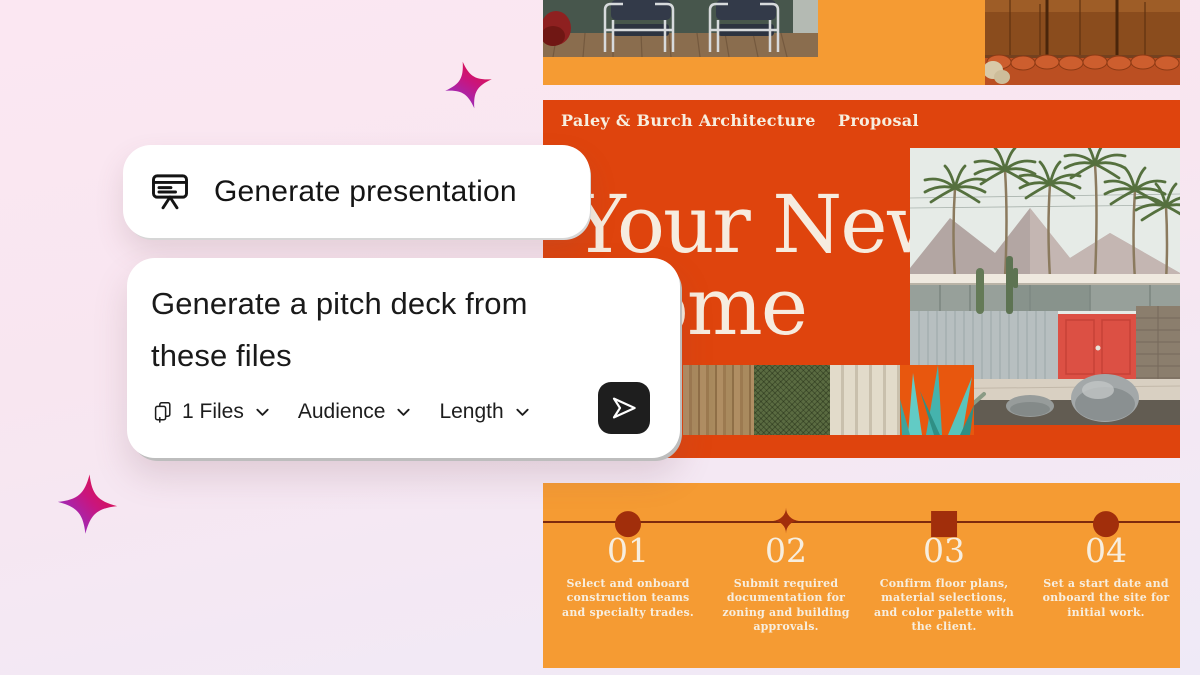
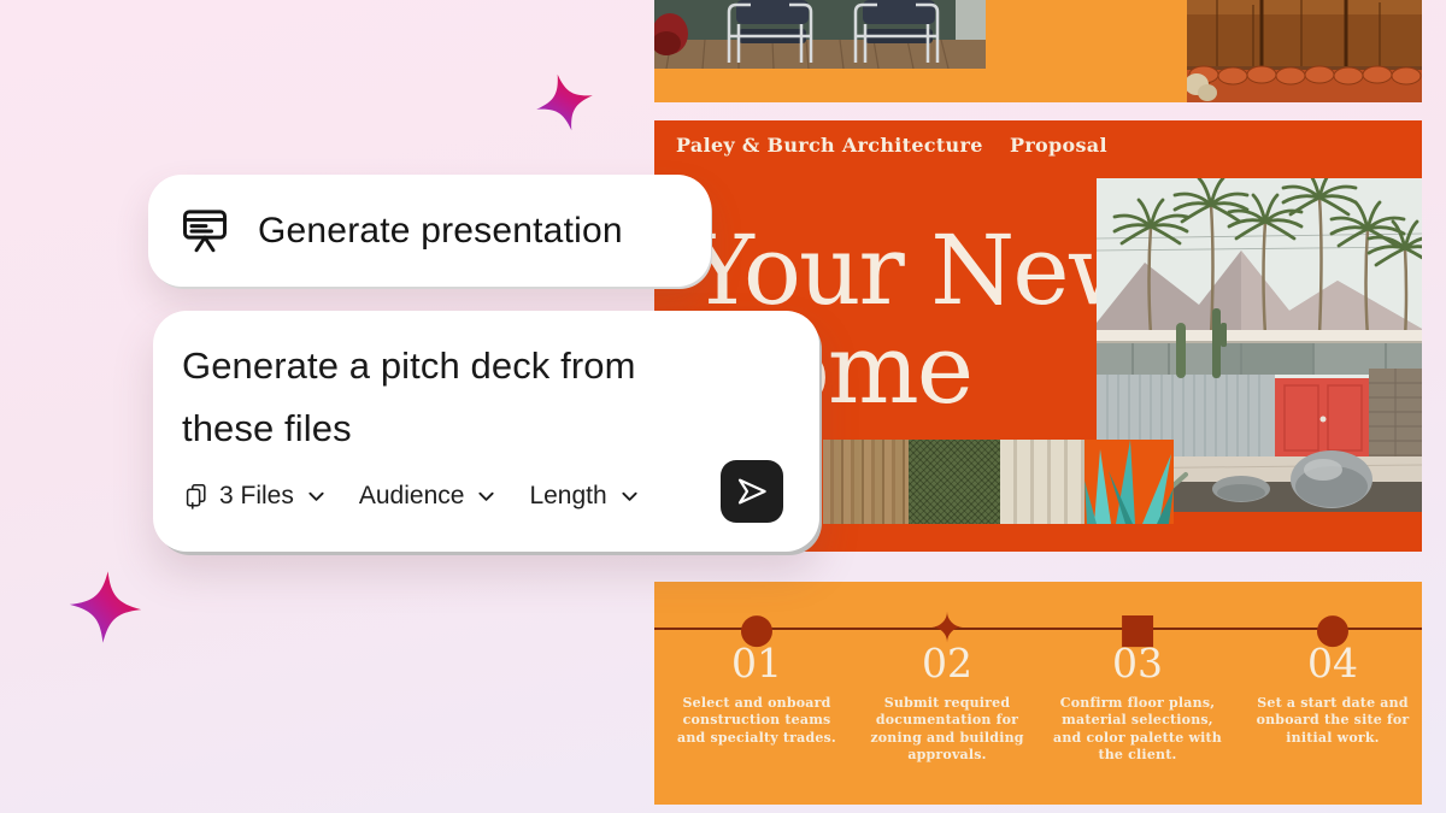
  Paley & Burch Architecture
  Proposal
  Your Ne
  ●
  ✦
  ■
  ●
  01
  Select and onboard construction teams and specialty trades.
  02
  Submit required documentation for zoning and building approvals.
  03
  Confirm floor plans, material selections, and color palette with the client.
  04
  Set a start date and onboard the site for initial work.
  Generate presentation
  Generate a pitch deck from
  these files
- 1 Files
+ 3 Files
  Audience
  Length
